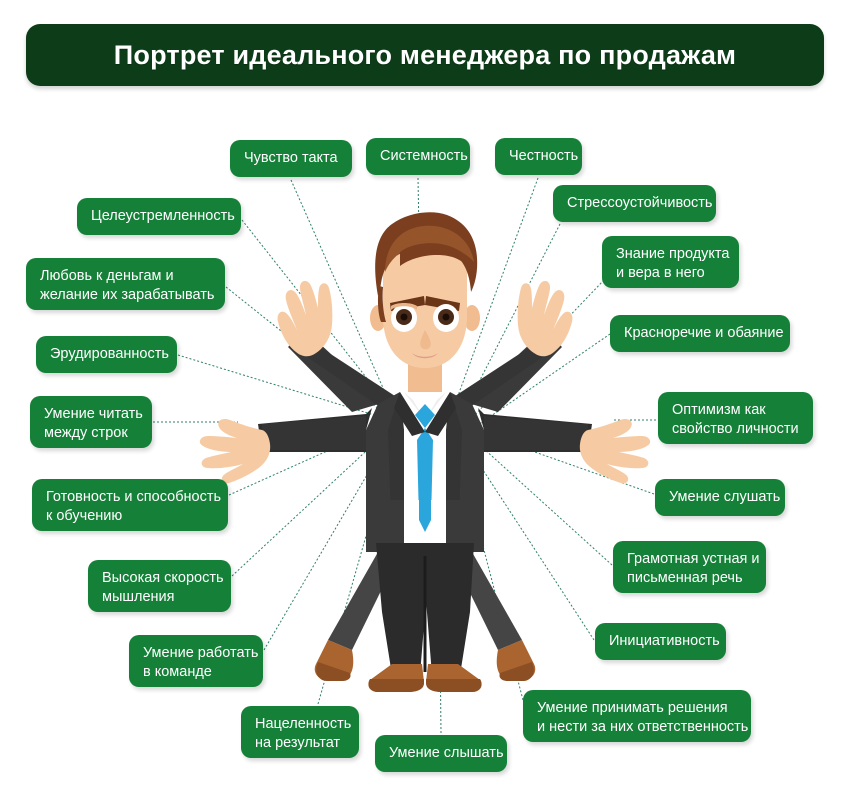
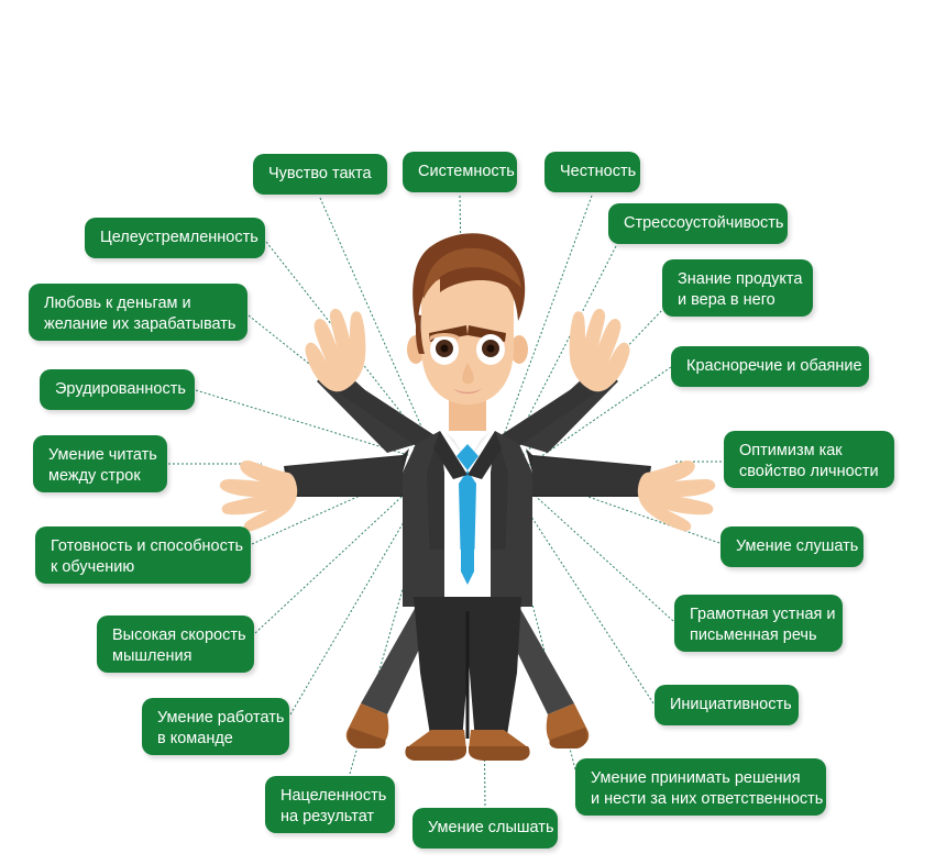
- Портрет идеального менеджера по продажам
  Чувство такта
  Системность
  Честность
  Стрессоустойчивость
  Знание продукта
  и вера в него
  Красноречие и обаяние
  Оптимизм как
  свойство личности
  Умение слушать
  Грамотная устная и
  письменная речь
  Инициативность
  Умение принимать решения
  и нести за них ответственность
  Умение слышать
  Нацеленность
  на результат
  Умение работать
  в команде
  Высокая скорость
  мышления
  Готовность и способность
  к обучению
  Умение читать
  между строк
  Эрудированность
  Любовь к деньгам и
  желание их зарабатывать
  Целеустремленность
